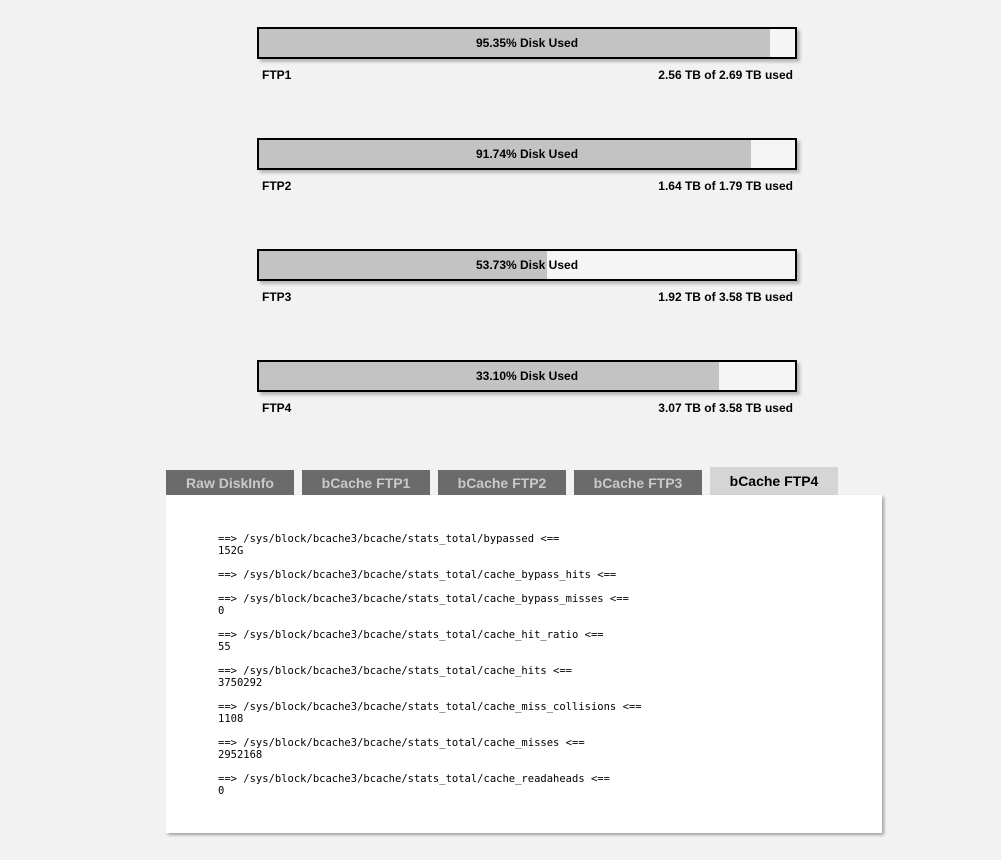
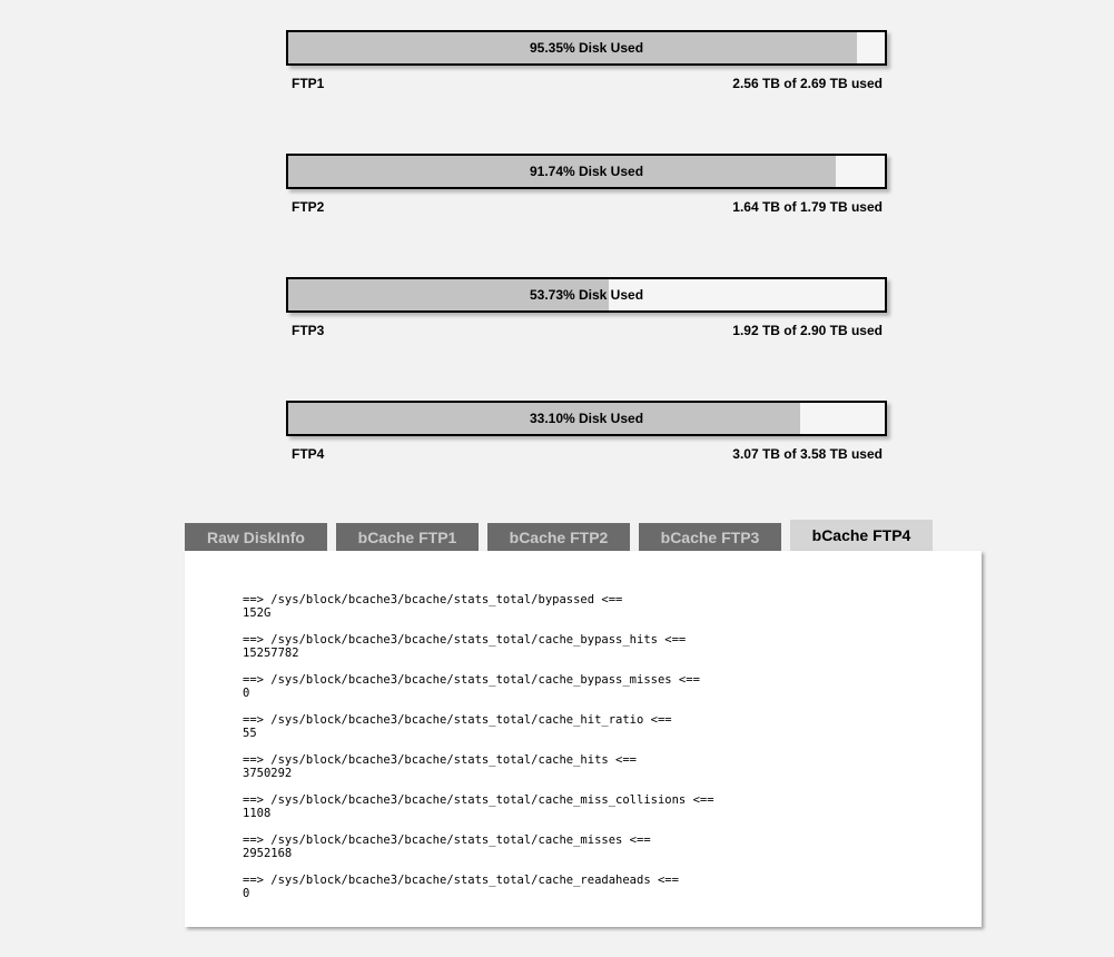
  95.35% Disk Used
  FTP1
  2.56 TB of 2.69 TB used
  91.74% Disk Used
  FTP2
  1.64 TB of 1.79 TB used
  53.73% Disk Used
  FTP3
- 1.92 TB of 3.58 TB used
+ 1.92 TB of 2.90 TB used
  33.10% Disk Used
  FTP4
  3.07 TB of 3.58 TB used
  Raw DiskInfo
  bCache FTP1
  bCache FTP2
  bCache FTP3
  bCache FTP4
  ==> /sys/block/bcache3/bcache/stats_total/bypassed <==
  152G
  ==> /sys/block/bcache3/bcache/stats_total/cache_bypass_hits <==
+ 15257782
  ==> /sys/block/bcache3/bcache/stats_total/cache_bypass_misses <==
  0
  ==> /sys/block/bcache3/bcache/stats_total/cache_hit_ratio <==
  55
  ==> /sys/block/bcache3/bcache/stats_total/cache_hits <==
  3750292
  ==> /sys/block/bcache3/bcache/stats_total/cache_miss_collisions <==
  1108
  ==> /sys/block/bcache3/bcache/stats_total/cache_misses <==
  2952168
  ==> /sys/block/bcache3/bcache/stats_total/cache_readaheads <==
  0
